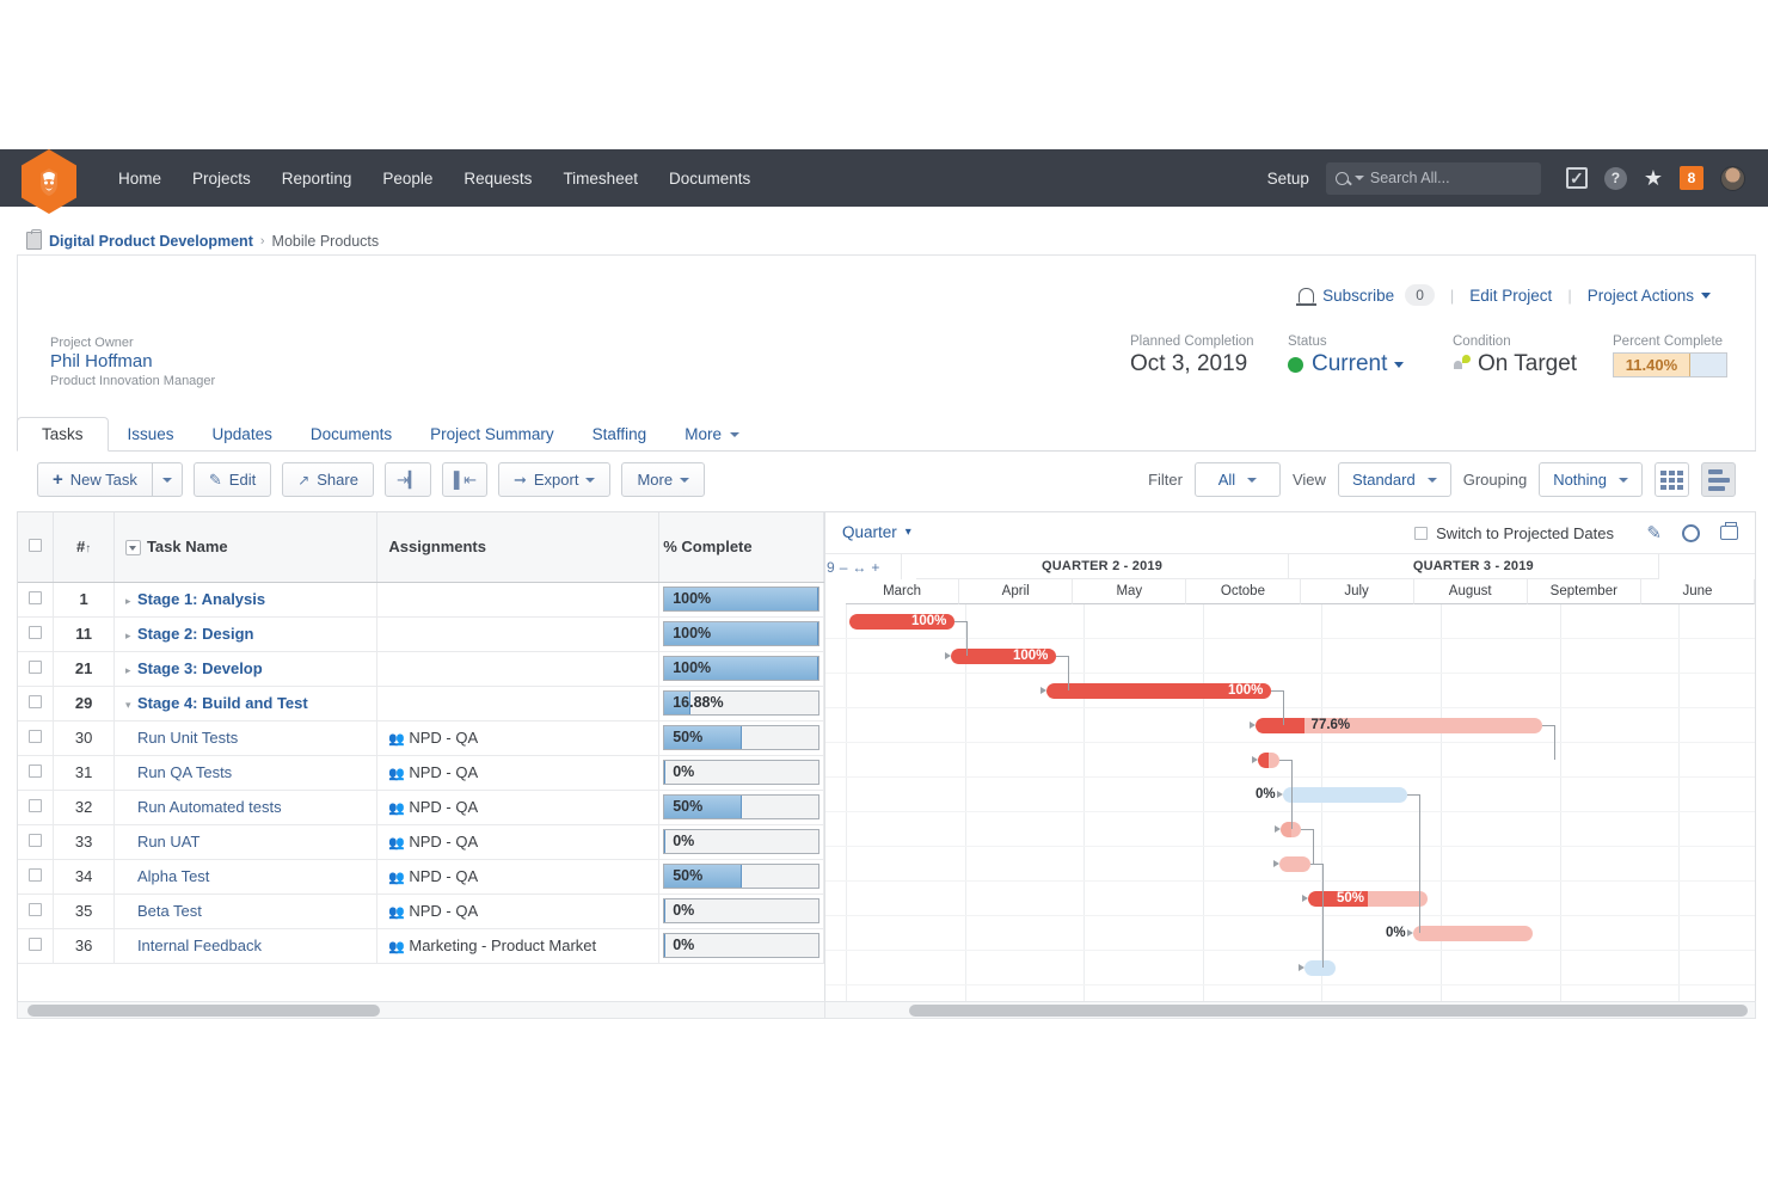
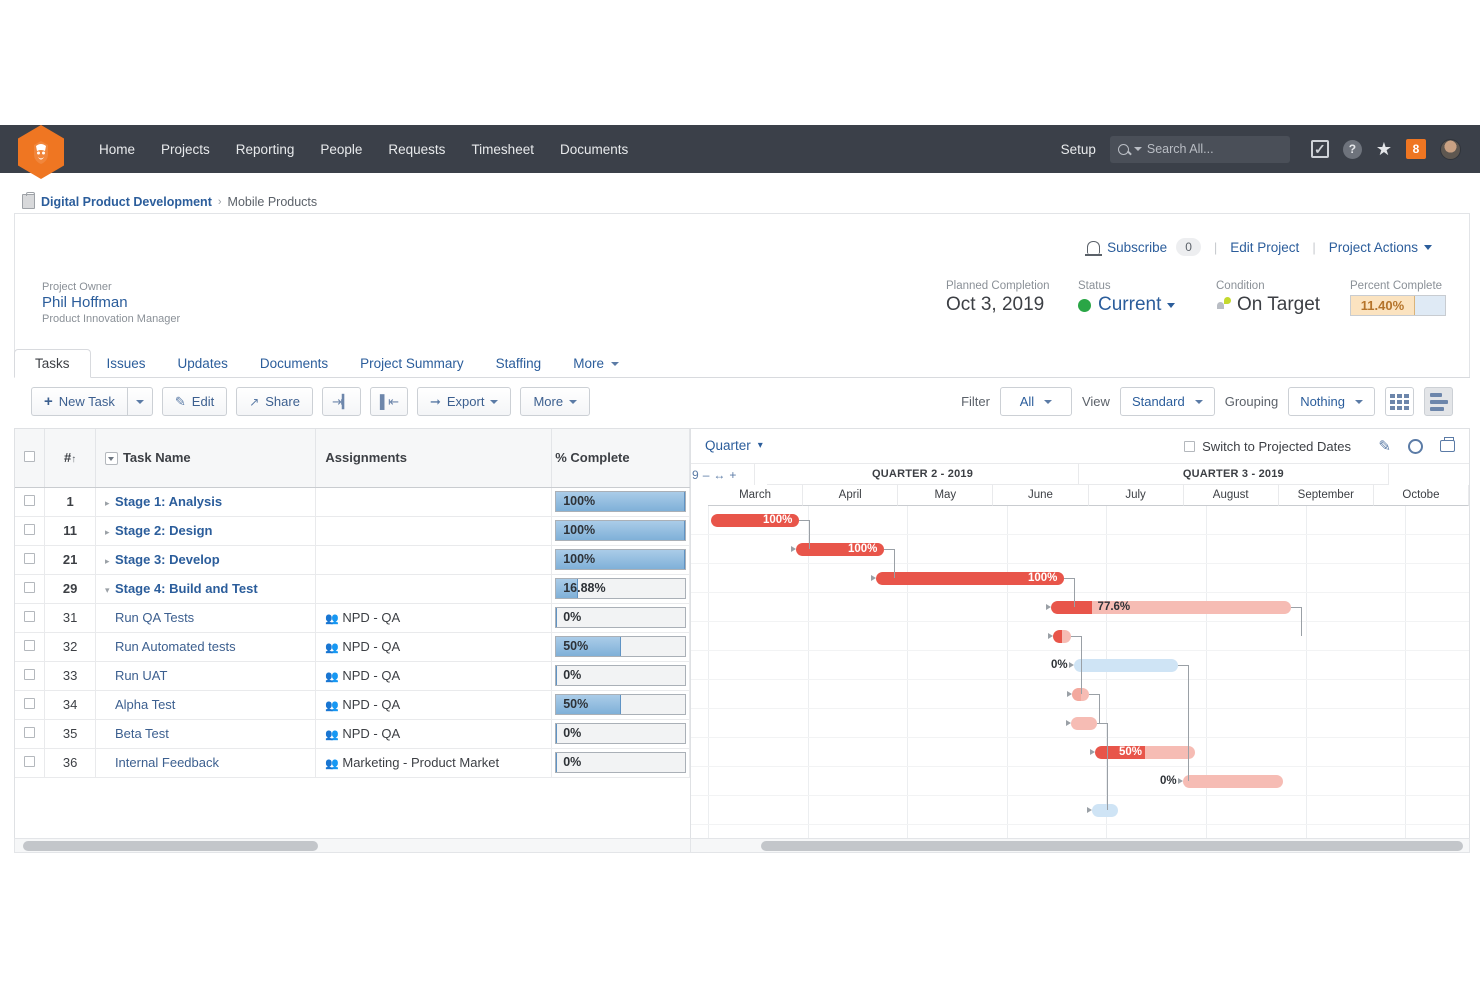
  Home
  Projects
  Reporting
  People
  Requests
  Timesheet
  Documents
  Setup
  Search All...
  ✓
  ?
  ★
  8
  Digital Product Development
  ›
  Mobile Products
  Project Owner
  Phil Hoffman
  Product Innovation Manager
  Subscribe
  0
  |
  Edit Project
  |
  Project Actions
  Planned Completion
  Oct 3, 2019
  Status
  Current
  Condition
  On Target
  Percent Complete
  11.40%
  Tasks
  Issues
  Updates
  Documents
  Project Summary
  Staffing
  More
  +
  New Task
  ✎
  Edit
  ↗
  Share
  ⇥▎
  ▌⇤
  ➞
  Export
  More
  Filter
  All
  View
  Standard
  Grouping
  Nothing
  	#↑	Task Name	Assignments	% Complete
  	1	▸ Stage 1: Analysis		100%
  	11	▸ Stage 2: Design		100%
  	21	▸ Stage 3: Develop		100%
  	29	▾ Stage 4: Build and Test		16.88%
- 	30	Run Unit Tests	👥 NPD - QA	50%
  	31	Run QA Tests	👥 NPD - QA	0%
  	32	Run Automated tests	👥 NPD - QA	50%
  	33	Run UAT	👥 NPD - QA	0%
  	34	Alpha Test	👥 NPD - QA	50%
  	35	Beta Test	👥 NPD - QA	0%
  	36	Internal Feedback	👥 Marketing - Product Market	0%
  Quarter
  ▾
  Switch to Projected Dates
  ✎
  9
  –
  ↔
  +
  QUARTER 2 - 2019
  QUARTER 3 - 2019
  March
  April
  May
- Octobe
+ June
  July
  August
  September
- June
+ Octobe
  100%
  100%
  100%
  77.6%
  0%
  50%
  0%
